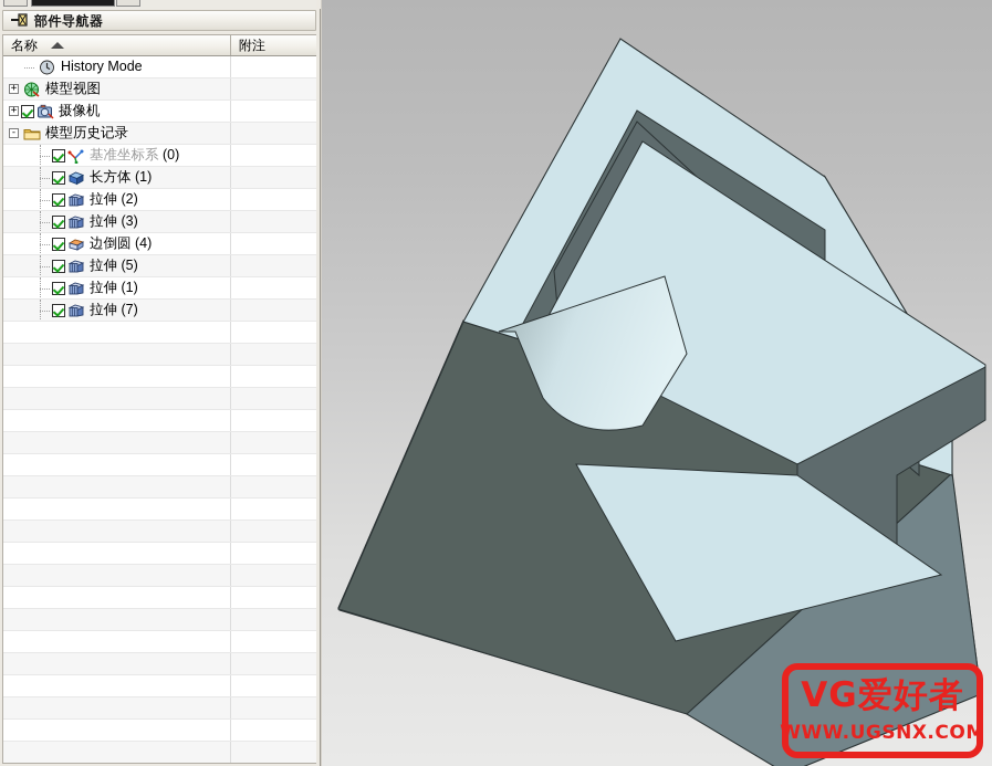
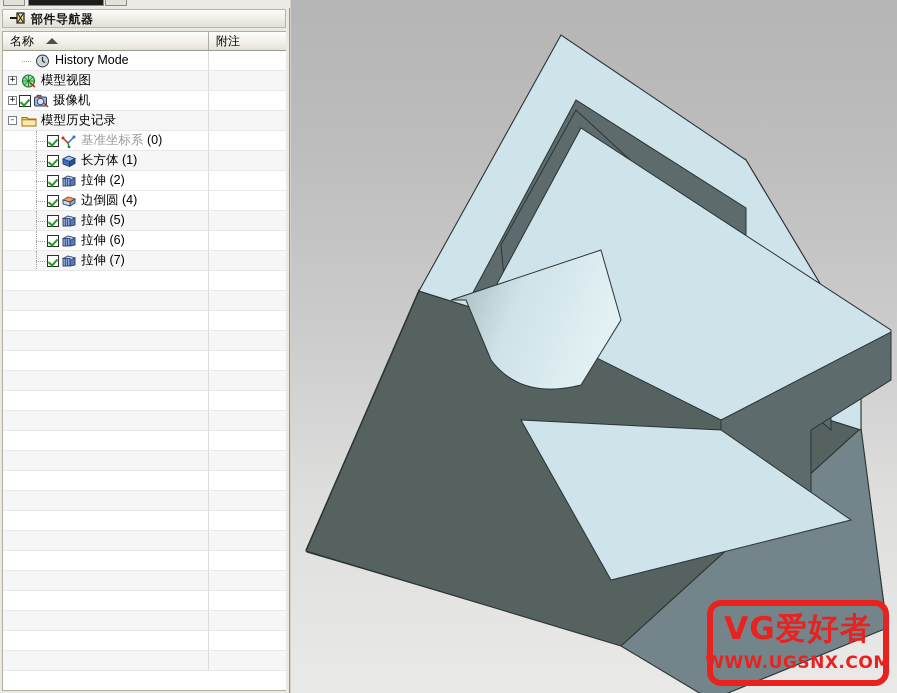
  部件导航器
  名称
  附注
  History Mode
  +
  模型视图
  +
  摄像机
  -
  模型历史记录
  基准坐标系 (0)
  长方体 (1)
  拉伸 (2)
- 拉伸 (3)
  边倒圆 (4)
  拉伸 (5)
- 拉伸 (1)
+ 拉伸 (6)
  拉伸 (7)
  VG爱好者
  WWW.UGSNX.COM
